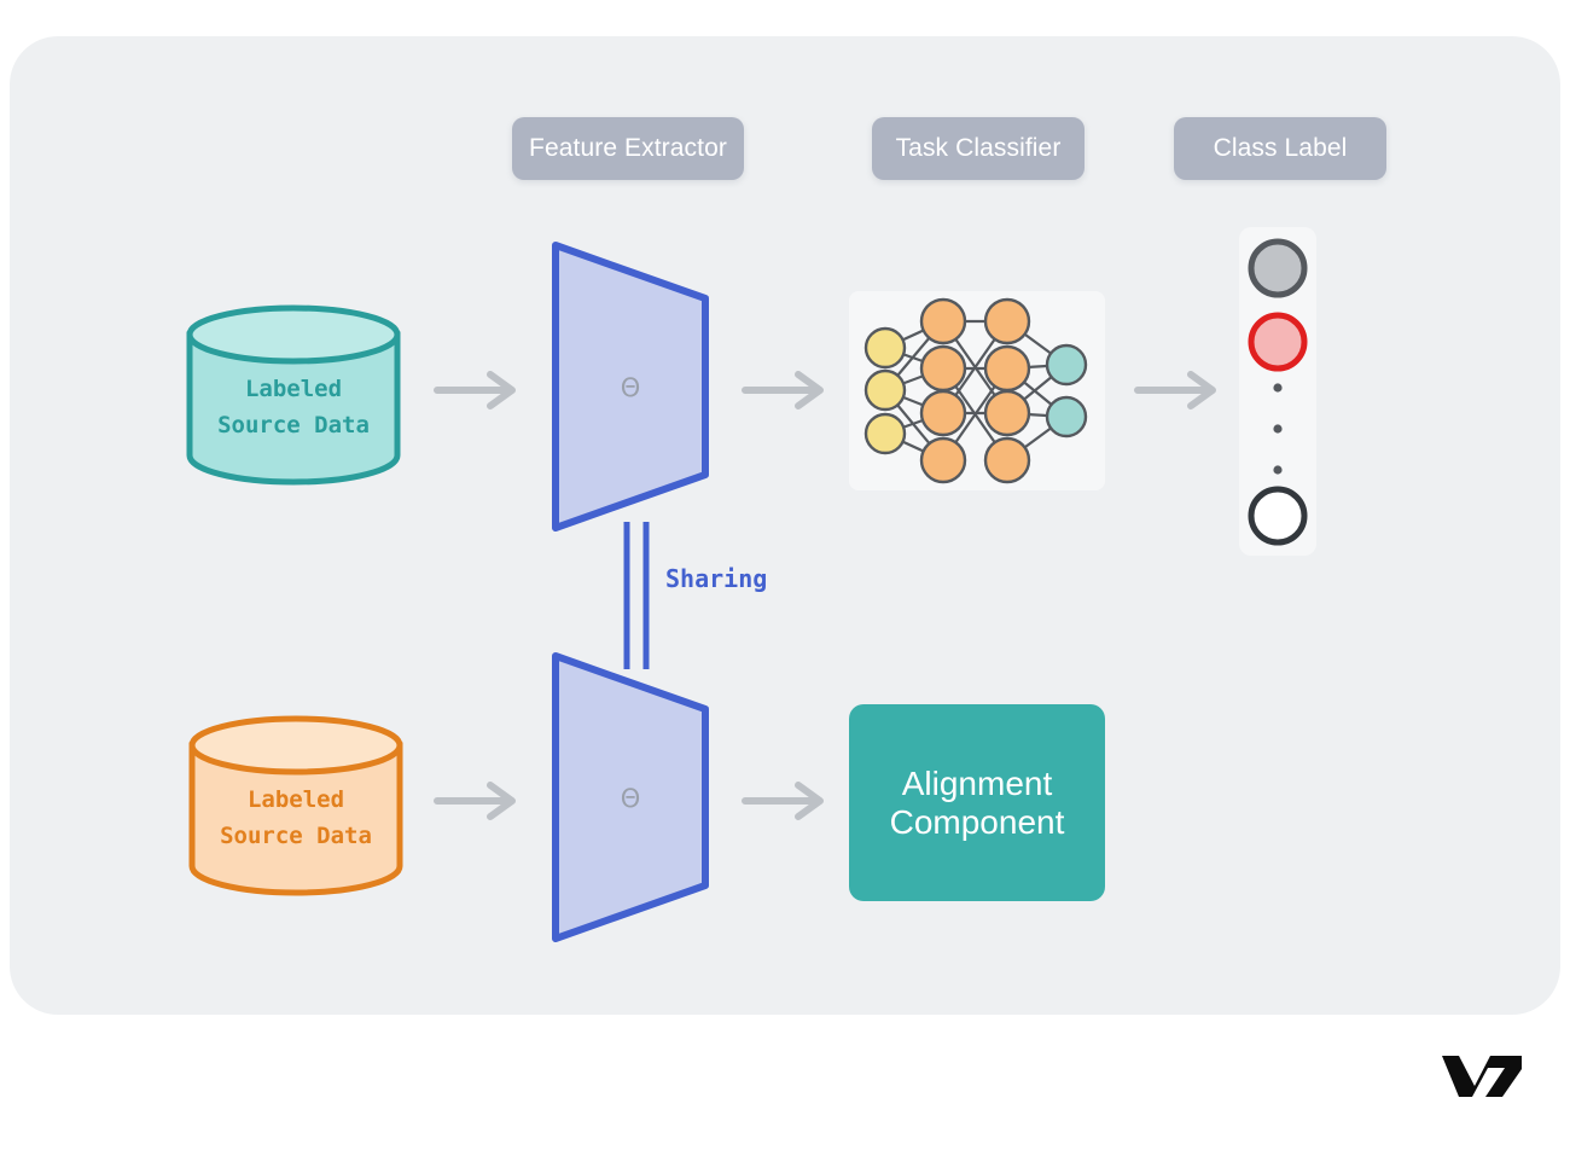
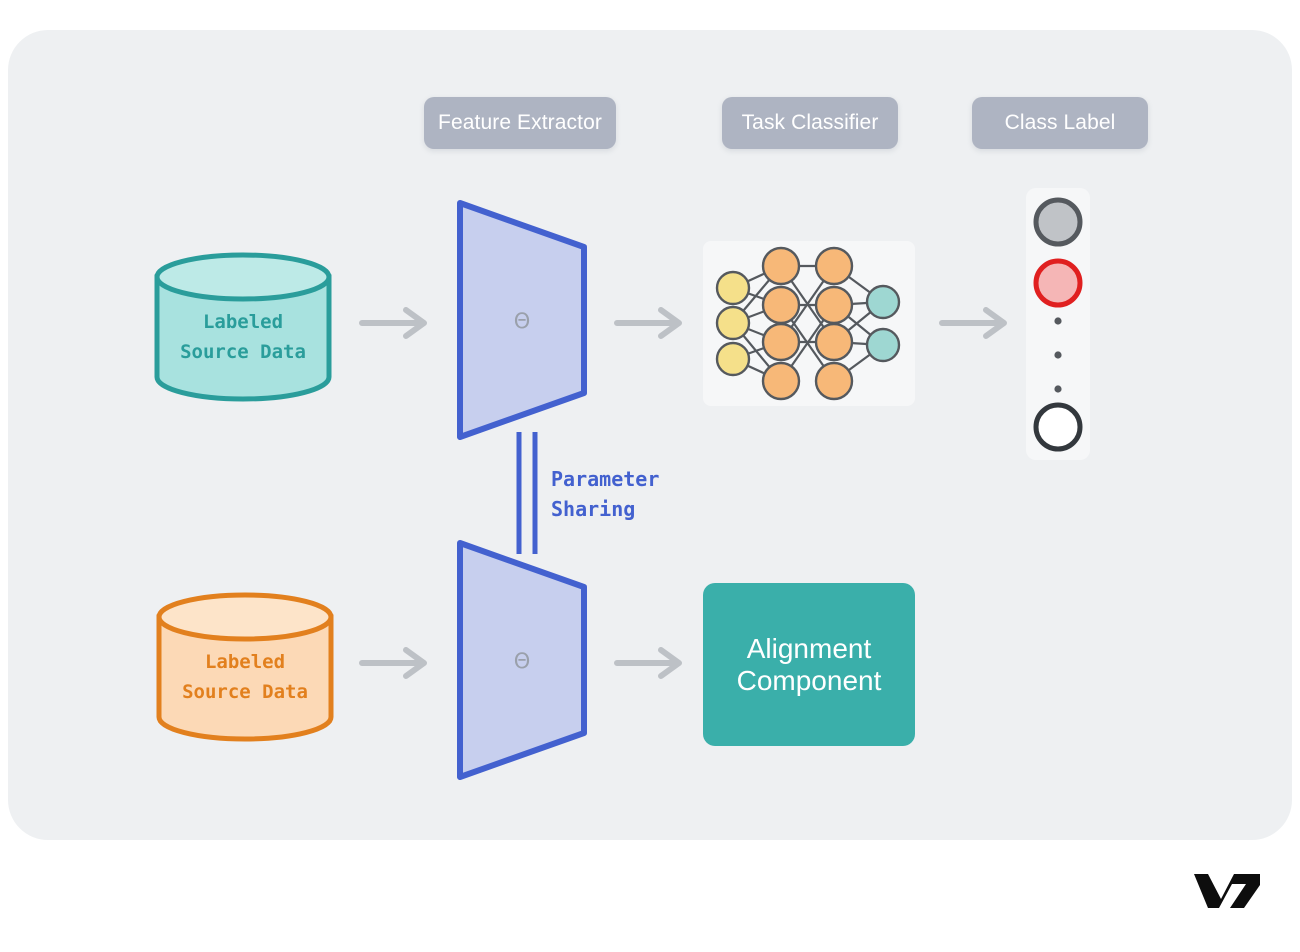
  Feature Extractor
  Task Classifier
  Class Label
  Labeled
  Source Data
  Labeled
  Source Data
  Θ
  Θ
+ Parameter
  Sharing
  Alignment
  Component
